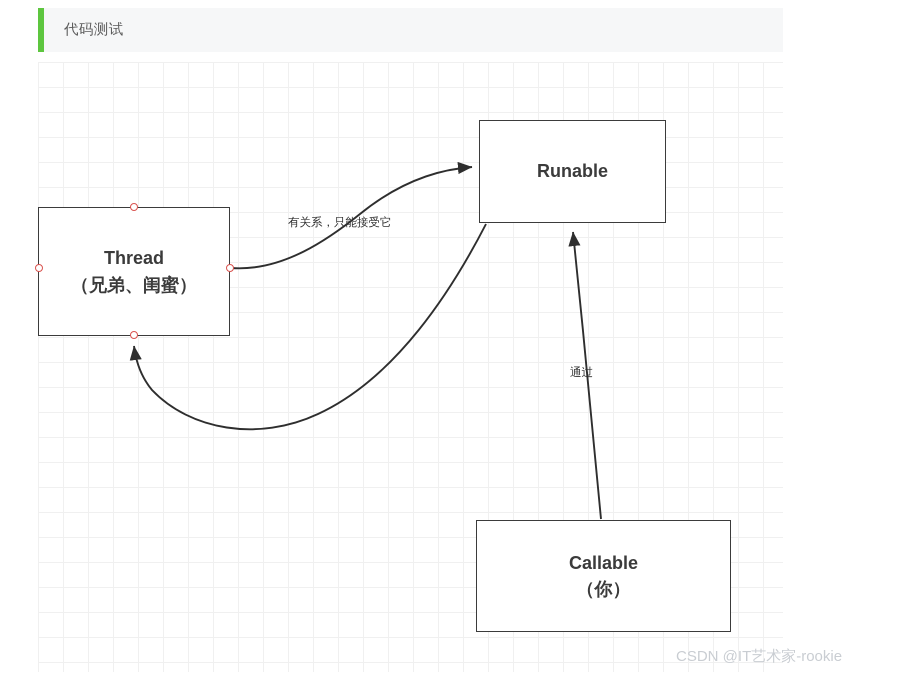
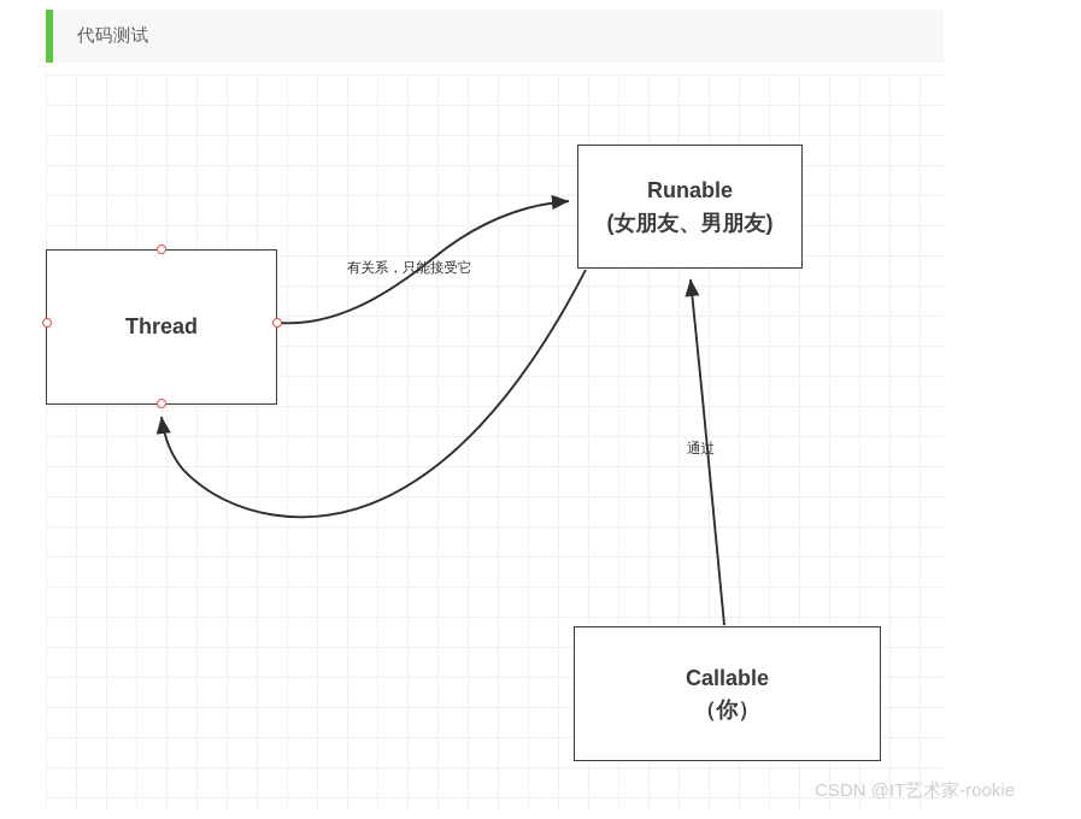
  代码测试
  Thread
- （兄弟、闺蜜）
  Runable
+ (女朋友、男朋友)
  Callable
  （你）
  有关系，只能接受它
  通过
  CSDN @IT艺术家-rookie
